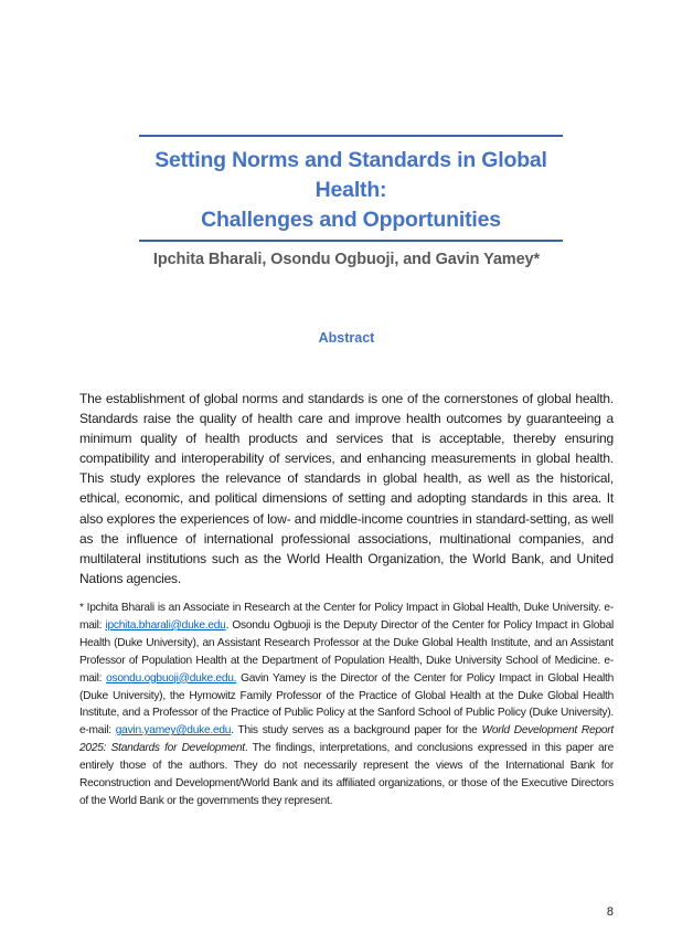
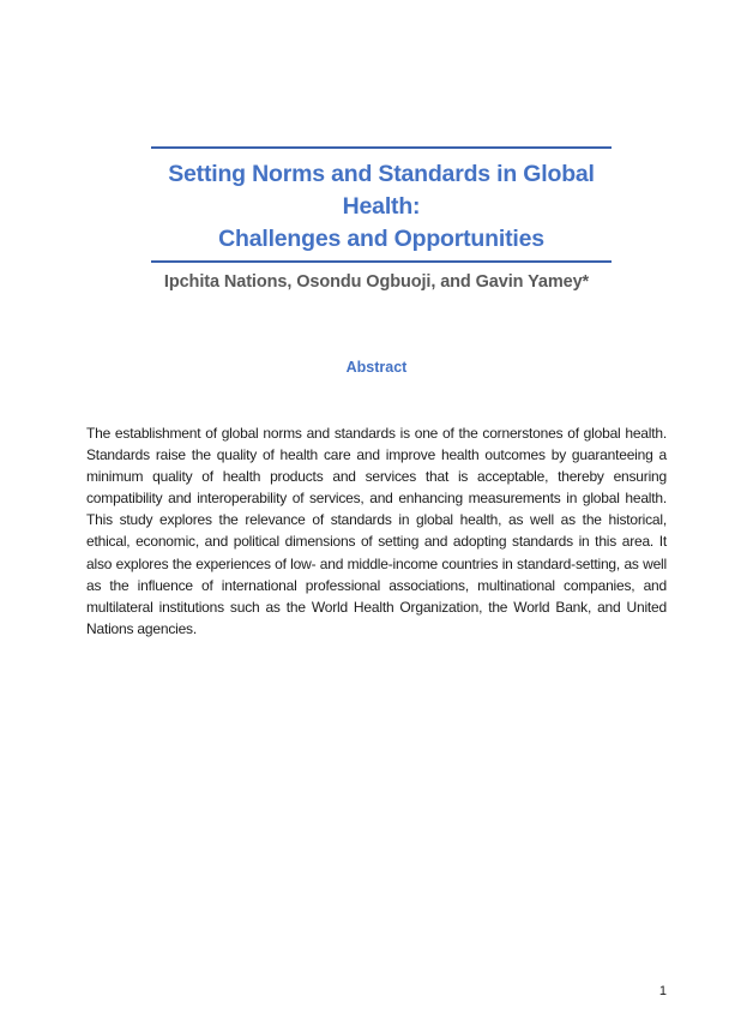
  Setting Norms and Standards in Global Health:
  Challenges and Opportunities
- Ipchita Bharali, Osondu Ogbuoji, and Gavin Yamey*
+ Ipchita Nations, Osondu Ogbuoji, and Gavin Yamey*
  Abstract
  The establishment of global norms and standards is one of the cornerstones of global health. Standards raise the quality of health care and improve health outcomes by guaranteeing a minimum quality of health products and services that is acceptable, thereby ensuring compatibility and interoperability of services, and enhancing measurements in global health. This study explores the relevance of standards in global health, as well as the historical, ethical, economic, and political dimensions of setting and adopting standards in this area. It also explores the experiences of low- and middle-income countries in standard-setting, as well as the influence of international professional associations, multinational companies, and multilateral institutions such as the World Health Organization, the World Bank, and United Nations agencies.
- * Ipchita Bharali is an Associate in Research at the Center for Policy Impact in Global Health, Duke University. e-mail: ipchita.bharali@duke.edu. Osondu Ogbuoji is the Deputy Director of the Center for Policy Impact in Global Health (Duke University), an Assistant Research Professor at the Duke Global Health Institute, and an Assistant Professor of Population Health at the Department of Population Health, Duke University School of Medicine. e-mail: osondu.ogbuoji@duke.edu. Gavin Yamey is the Director of the Center for Policy Impact in Global Health (Duke University), the Hymowitz Family Professor of the Practice of Global Health at the Duke Global Health Institute, and a Professor of the Practice of Public Policy at the Sanford School of Public Policy (Duke University). e-mail: gavin.yamey@duke.edu. This study serves as a background paper for the World Development Report 2025: Standards for Development. The findings, interpretations, and conclusions expressed in this paper are entirely those of the authors. They do not necessarily represent the views of the International Bank for Reconstruction and Development/World Bank and its affiliated organizations, or those of the Executive Directors of the World Bank or the governments they represent.
- 8
+ 1
